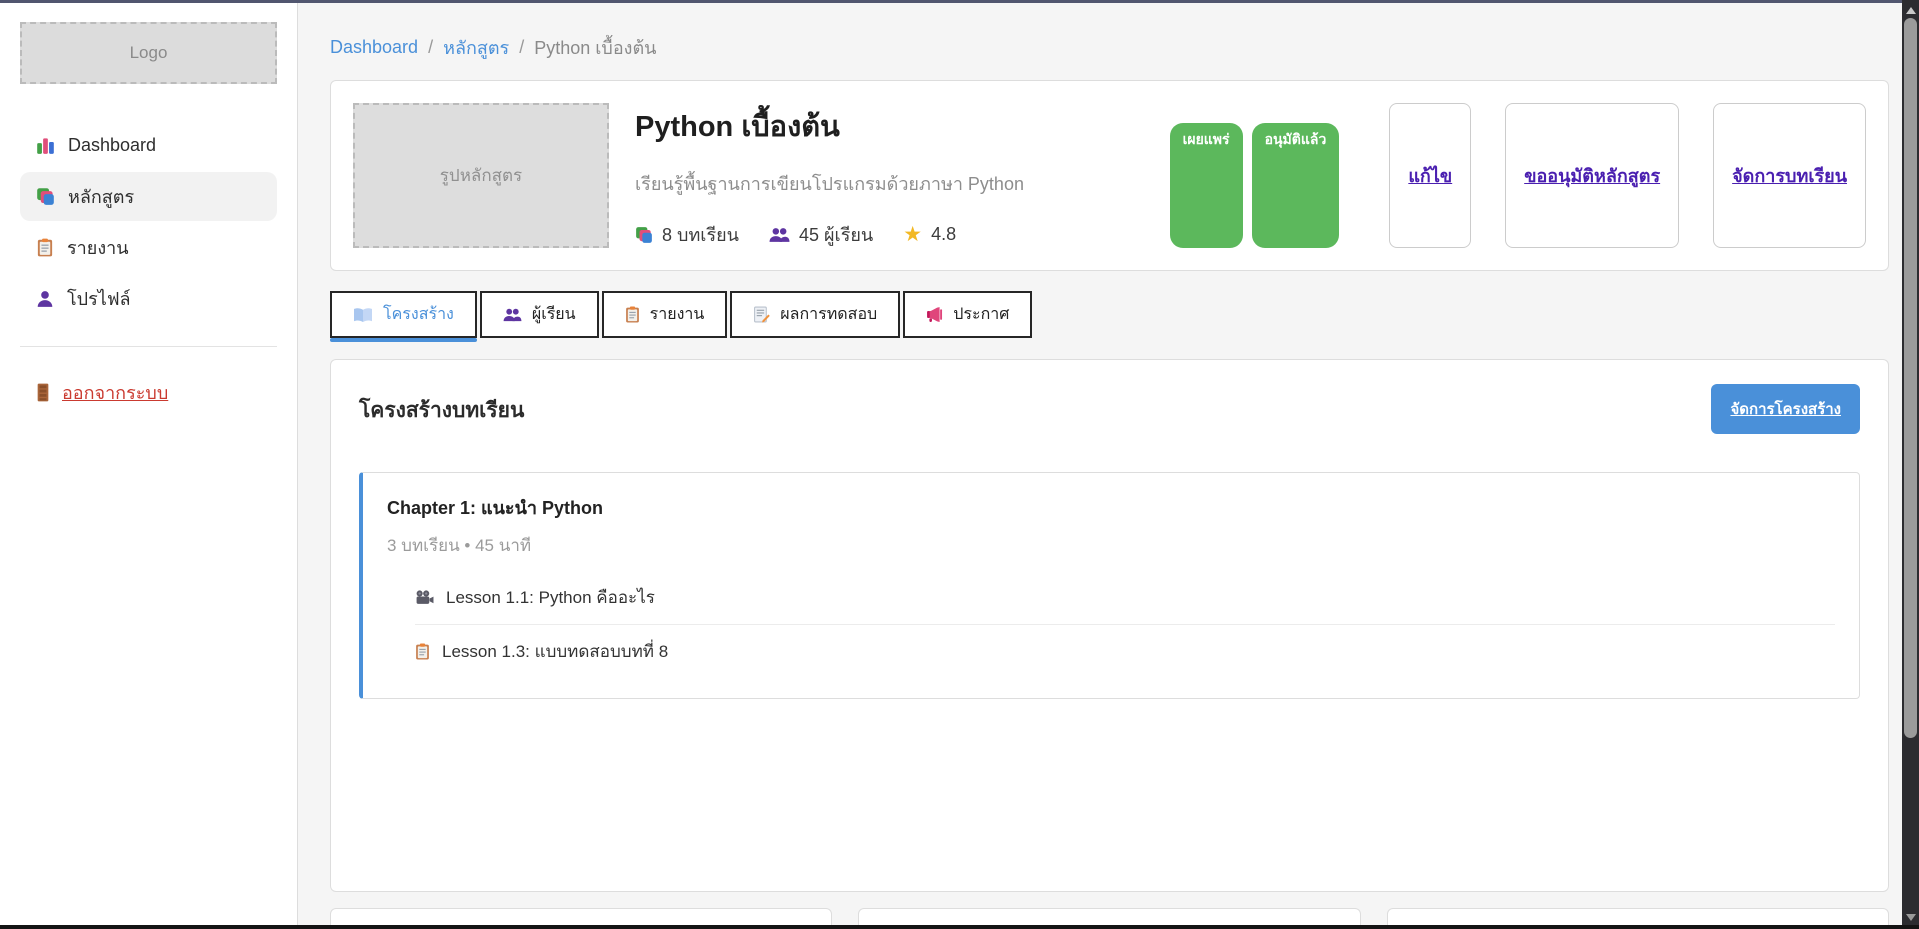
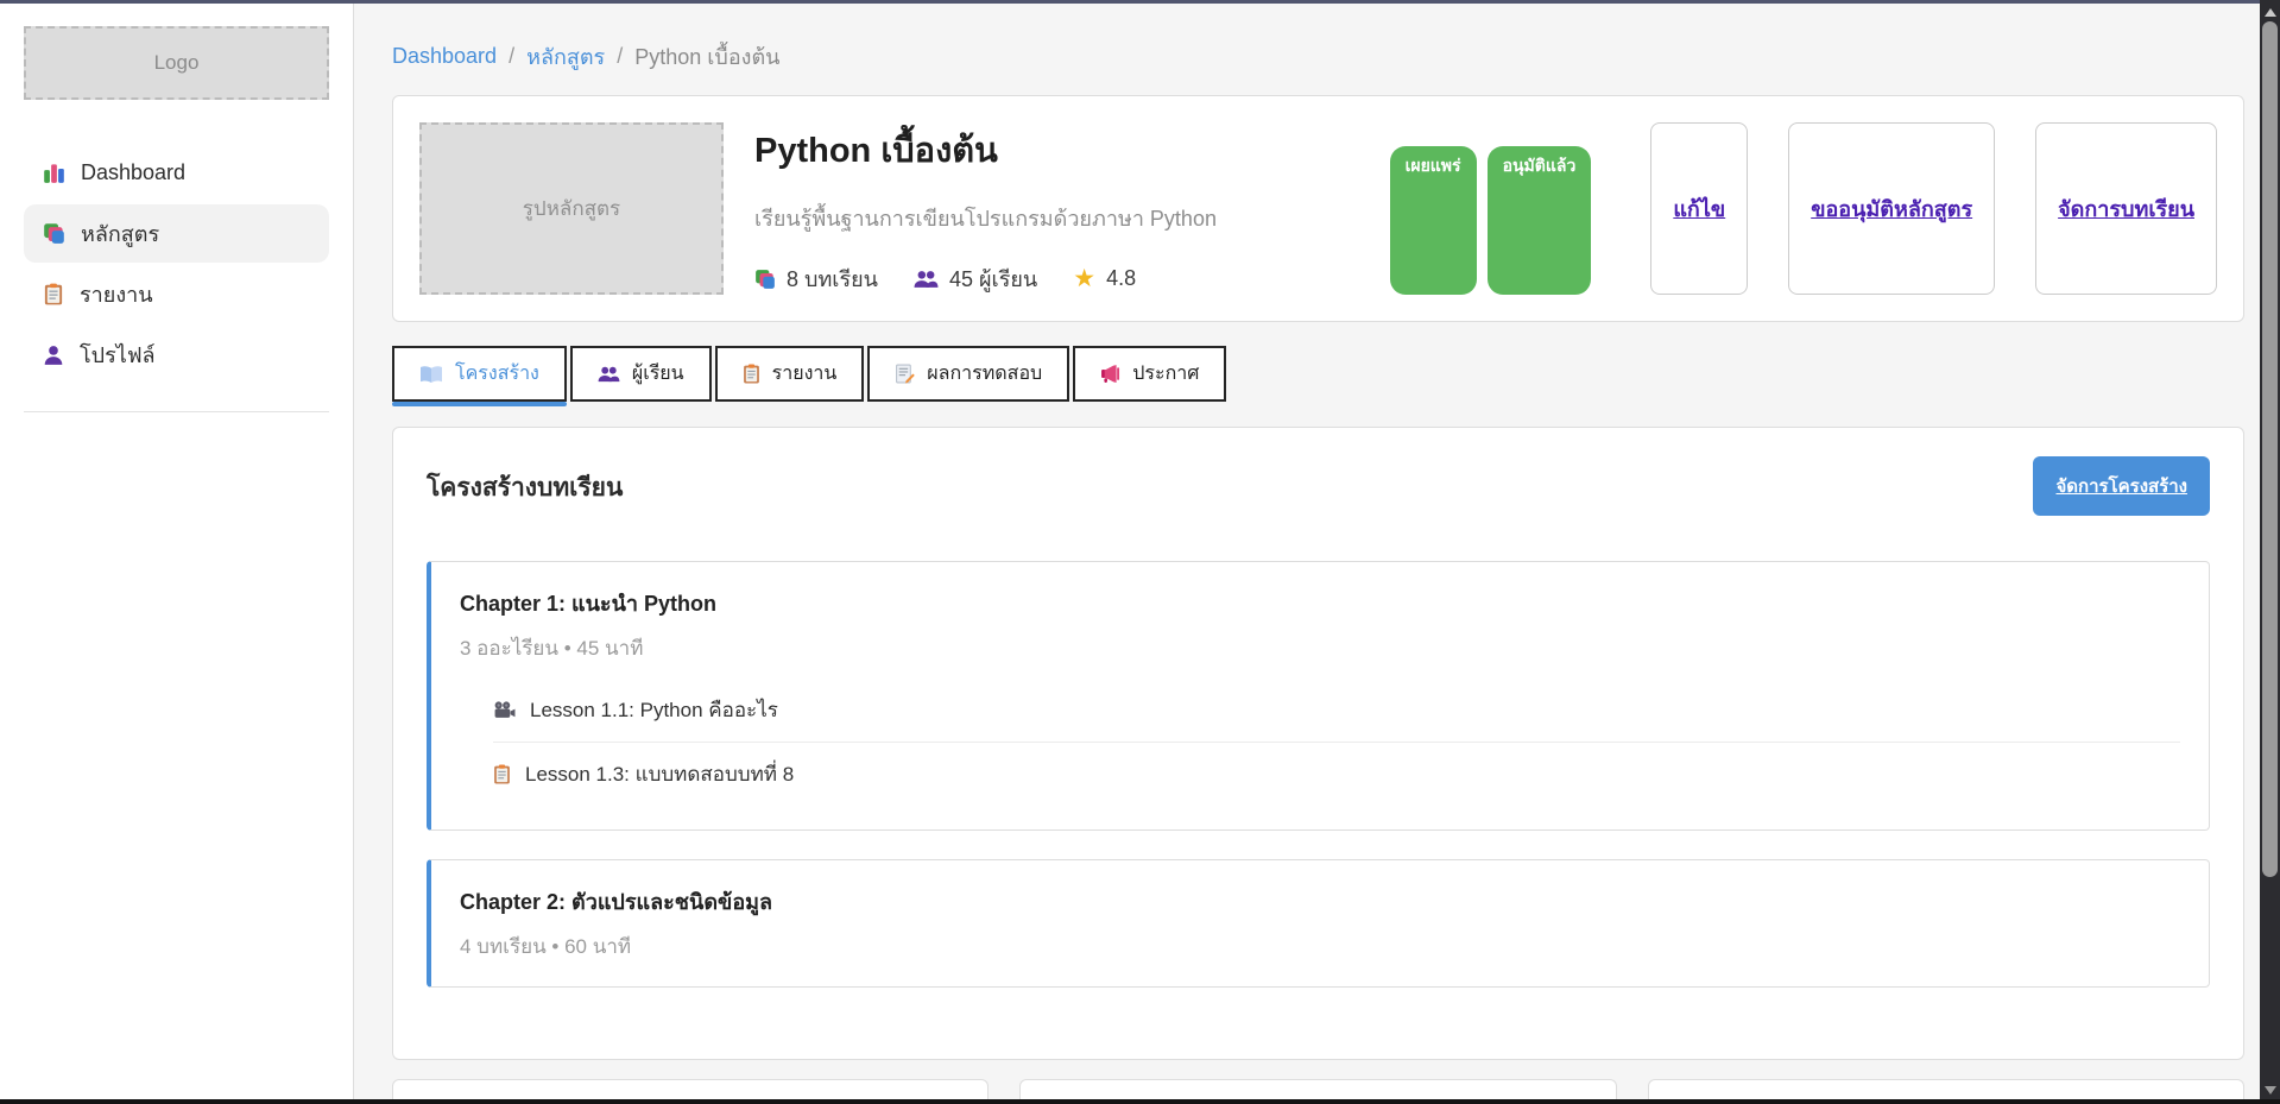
  Logo
  Dashboard
  หลักสูตร
  รายงาน
  โปรไฟล์
- ออกจากระบบ
  Dashboard
  /
  หลักสูตร
  /
  Python เบื้องต้น
  รูปหลักสูตร
  Python เบื้องต้น
  เรียนรู้พื้นฐานการเขียนโปรแกรมด้วยภาษา Python
  8 บทเรียน
  45 ผู้เรียน
  ★
  4.8
  เผยแพร่
  อนุมัติแล้ว
  แก้ไข
  ขออนุมัติหลักสูตร
  จัดการบทเรียน
  โครงสร้าง
  ผู้เรียน
  รายงาน
  ผลการทดสอบ
  ประกาศ
  โครงสร้างบทเรียน
  จัดการโครงสร้าง
  Chapter 1: แนะนำ Python
- 3 บทเรียน • 45 นาที
+ 3 ออะไรียน • 45 นาที
  Lesson 1.1: Python คืออะไร
  Lesson 1.3: แบบทดสอบบทที่ 8
+ Chapter 2: ตัวแปรและชนิดข้อมูล
+ 4 บทเรียน • 60 นาที
